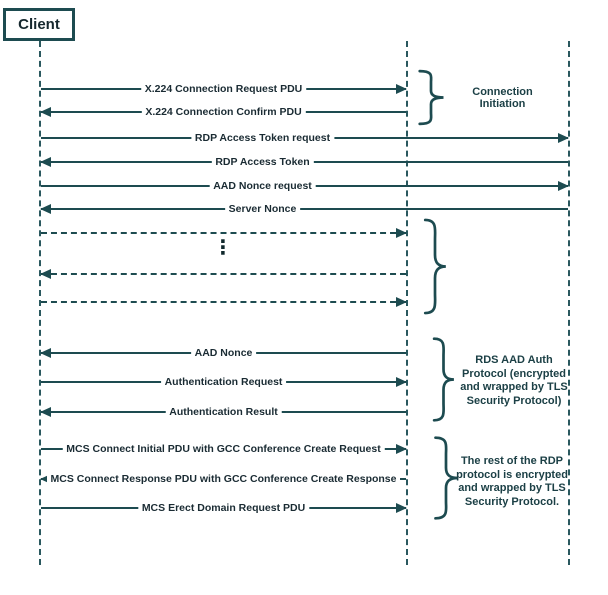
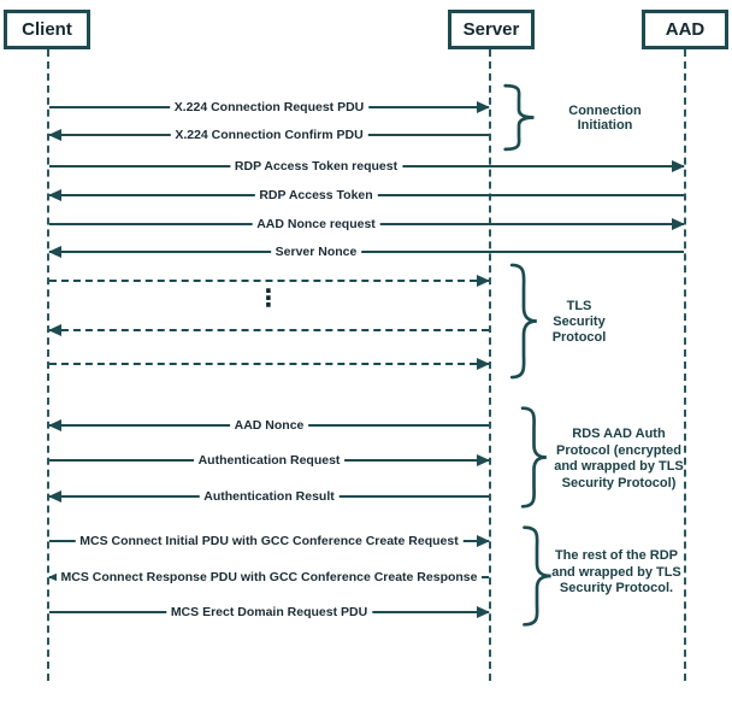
  Client
+ Server
+ AAD
  X.224 Connection Request PDU
  X.224 Connection Confirm PDU
  RDP Access Token request
  RDP Access Token
  AAD Nonce request
  Server Nonce
  ⋮
  AAD Nonce
  Authentication Request
  Authentication Result
  MCS Connect Initial PDU with GCC Conference Create Request
  MCS Connect Response PDU with GCC Conference Create Response
  MCS Erect Domain Request PDU
  Connection
  Initiation
+ TLS
+ Security
+ Protocol
  RDS AAD Auth
  Protocol (encrypted
  and wrapped by TLS
  Security Protocol)
  The rest of the RDP
- protocol is encrypted
  and wrapped by TLS
  Security Protocol.
